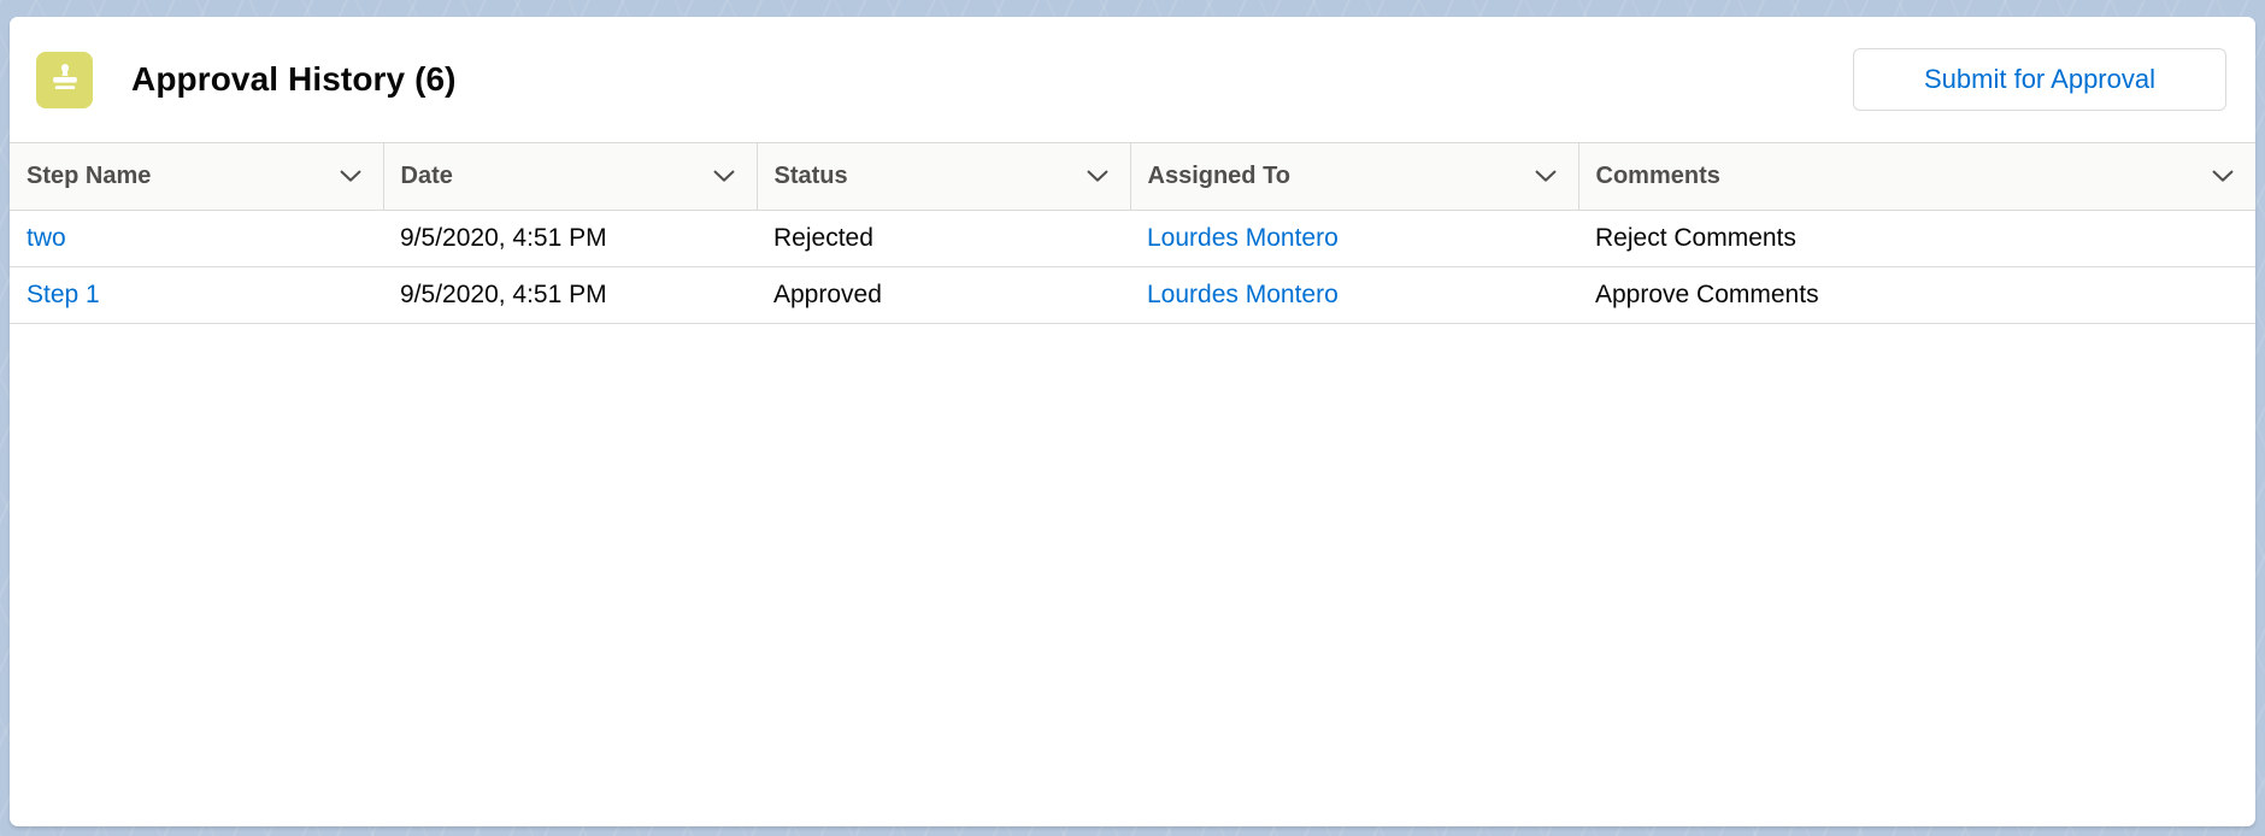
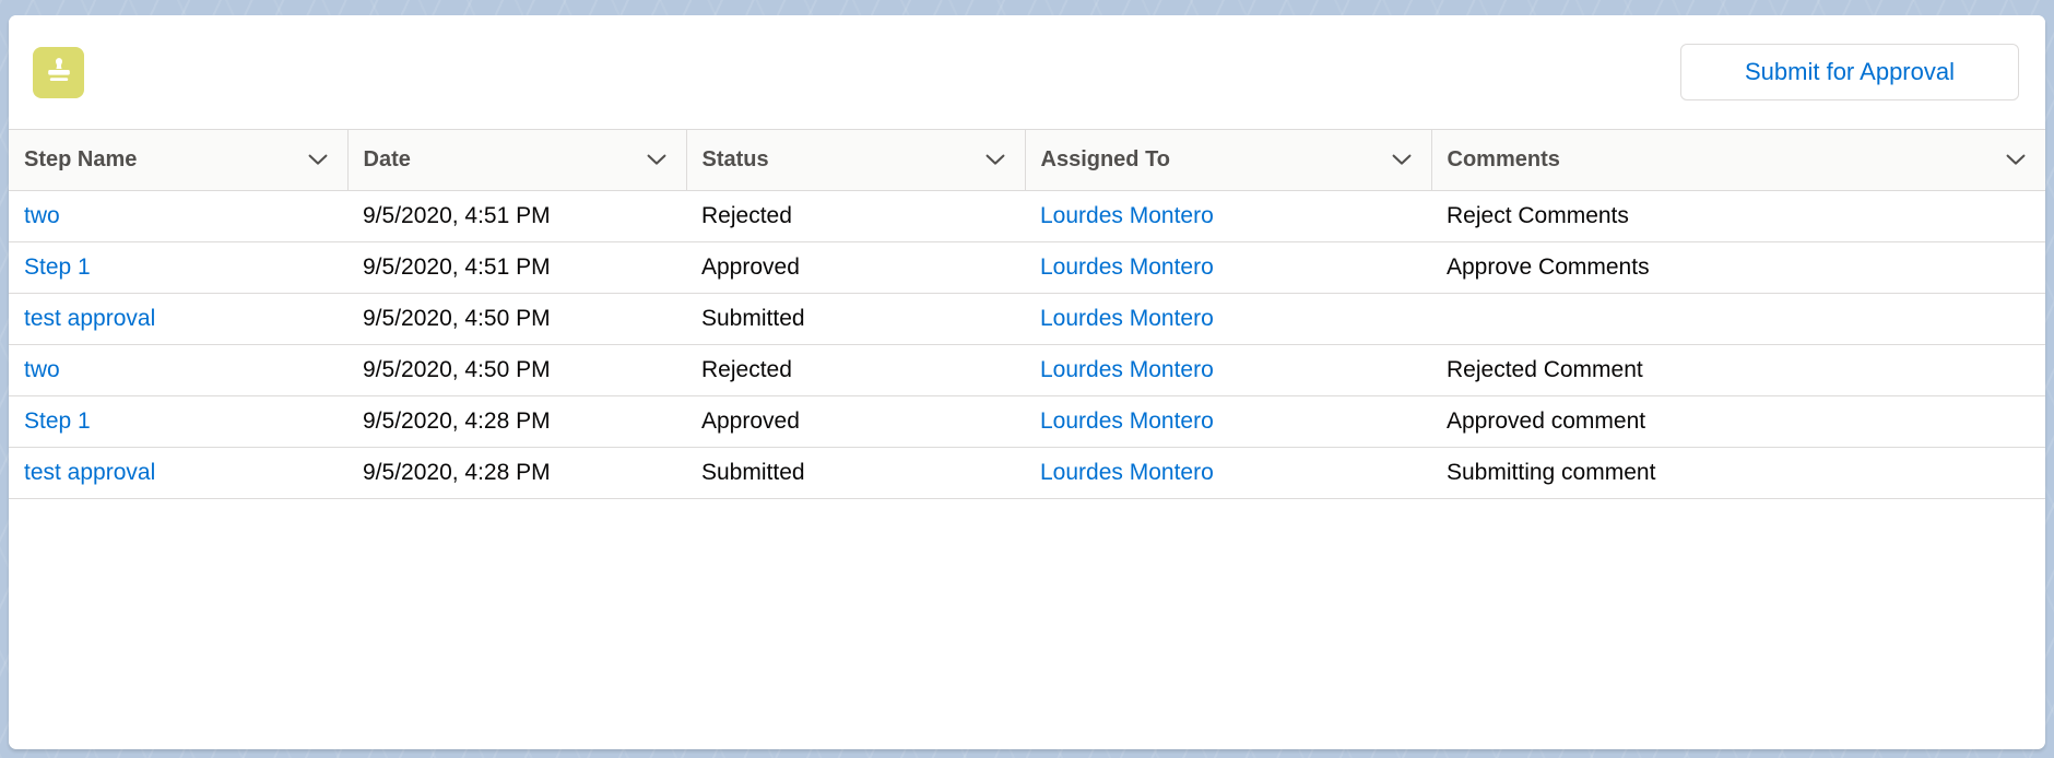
- Approval History (6)
  Submit for Approval
  Step Name	Date	Status	Assigned To	Comments
  two	9/5/2020, 4:51 PM	Rejected	Lourdes Montero	Reject Comments
  Step 1	9/5/2020, 4:51 PM	Approved	Lourdes Montero	Approve Comments
+ test approval	9/5/2020, 4:50 PM	Submitted	Lourdes Montero
+ two	9/5/2020, 4:50 PM	Rejected	Lourdes Montero	Rejected Comment
+ Step 1	9/5/2020, 4:28 PM	Approved	Lourdes Montero	Approved comment
+ test approval	9/5/2020, 4:28 PM	Submitted	Lourdes Montero	Submitting comment
